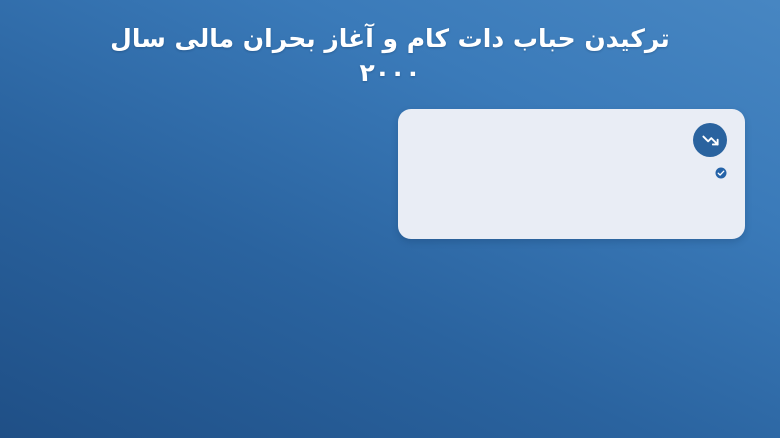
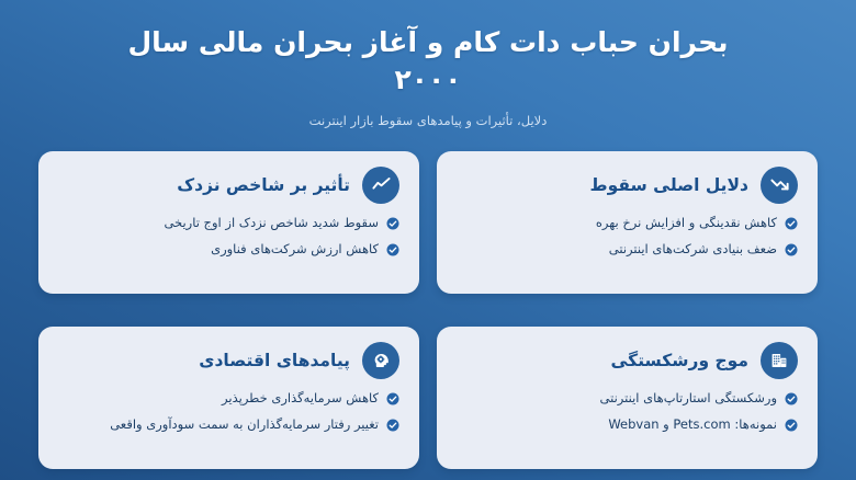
- ترکیدن حباب دات کام و آغاز بحران مالی سال ۲۰۰۰
+ بحران حباب دات کام و آغاز بحران مالی سال ۲۰۰۰
+ دلایل، تأثیرات و پیامدهای سقوط بازار اینترنت
+ دلایل اصلی سقوط
+ کاهش نقدینگی و افزایش نرخ بهره
+ ضعف بنیادی شرکت‌های اینترنتی
+ تأثیر بر شاخص نزدک
+ سقوط شدید شاخص نزدک از اوج تاریخی
+ کاهش ارزش شرکت‌های فناوری
+ موج ورشکستگی
+ ورشکستگی استارتاپ‌های اینترنتی
+ نمونه‌ها: Pets.com و Webvan
+ پیامدهای اقتصادی
+ کاهش سرمایه‌گذاری خطرپذیر
+ تغییر رفتار سرمایه‌گذاران به سمت سودآوری واقعی
